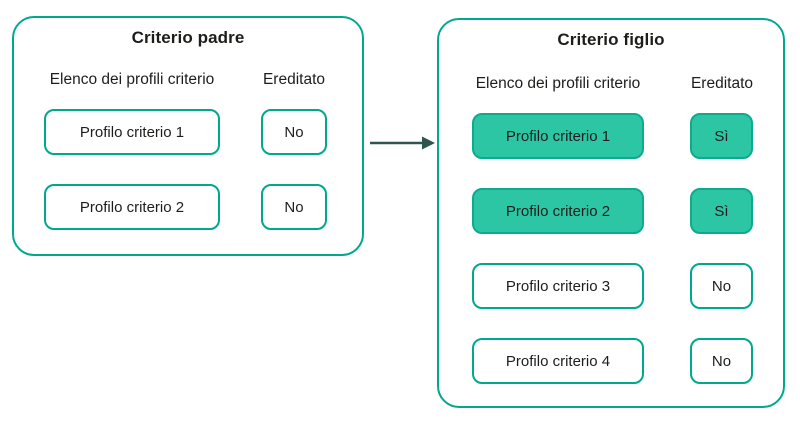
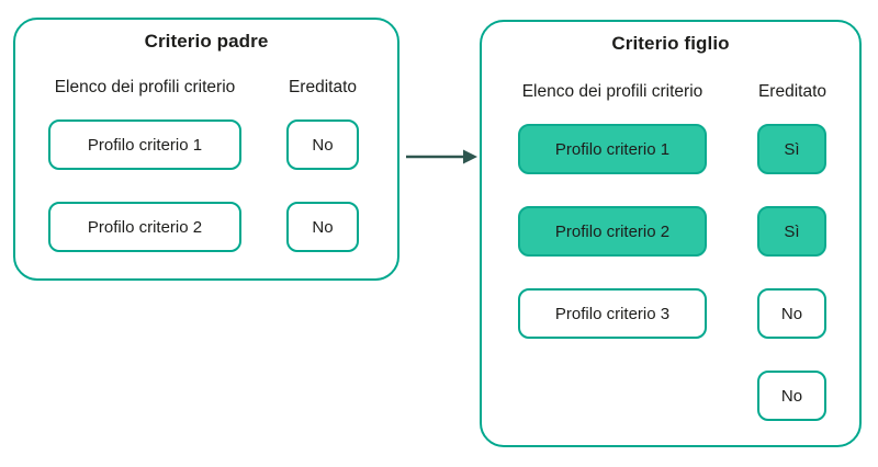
  Criterio padre
  Elenco dei profili criterio
  Ereditato
  Profilo criterio 1
  No
  Profilo criterio 2
  No
  Criterio figlio
  Elenco dei profili criterio
  Ereditato
  Profilo criterio 1
  Sì
  Profilo criterio 2
  Sì
  Profilo criterio 3
  No
- Profilo criterio 4
  No
